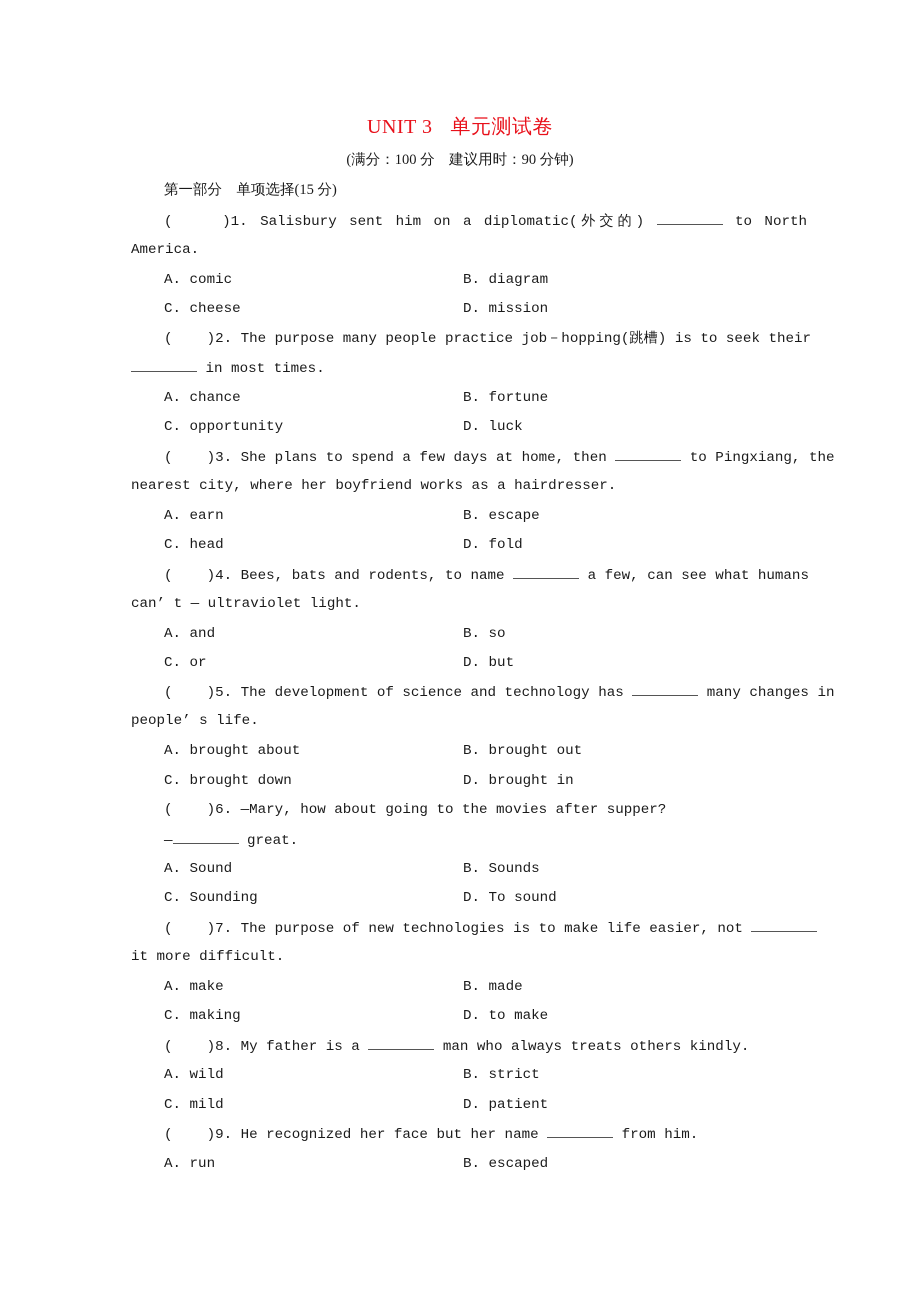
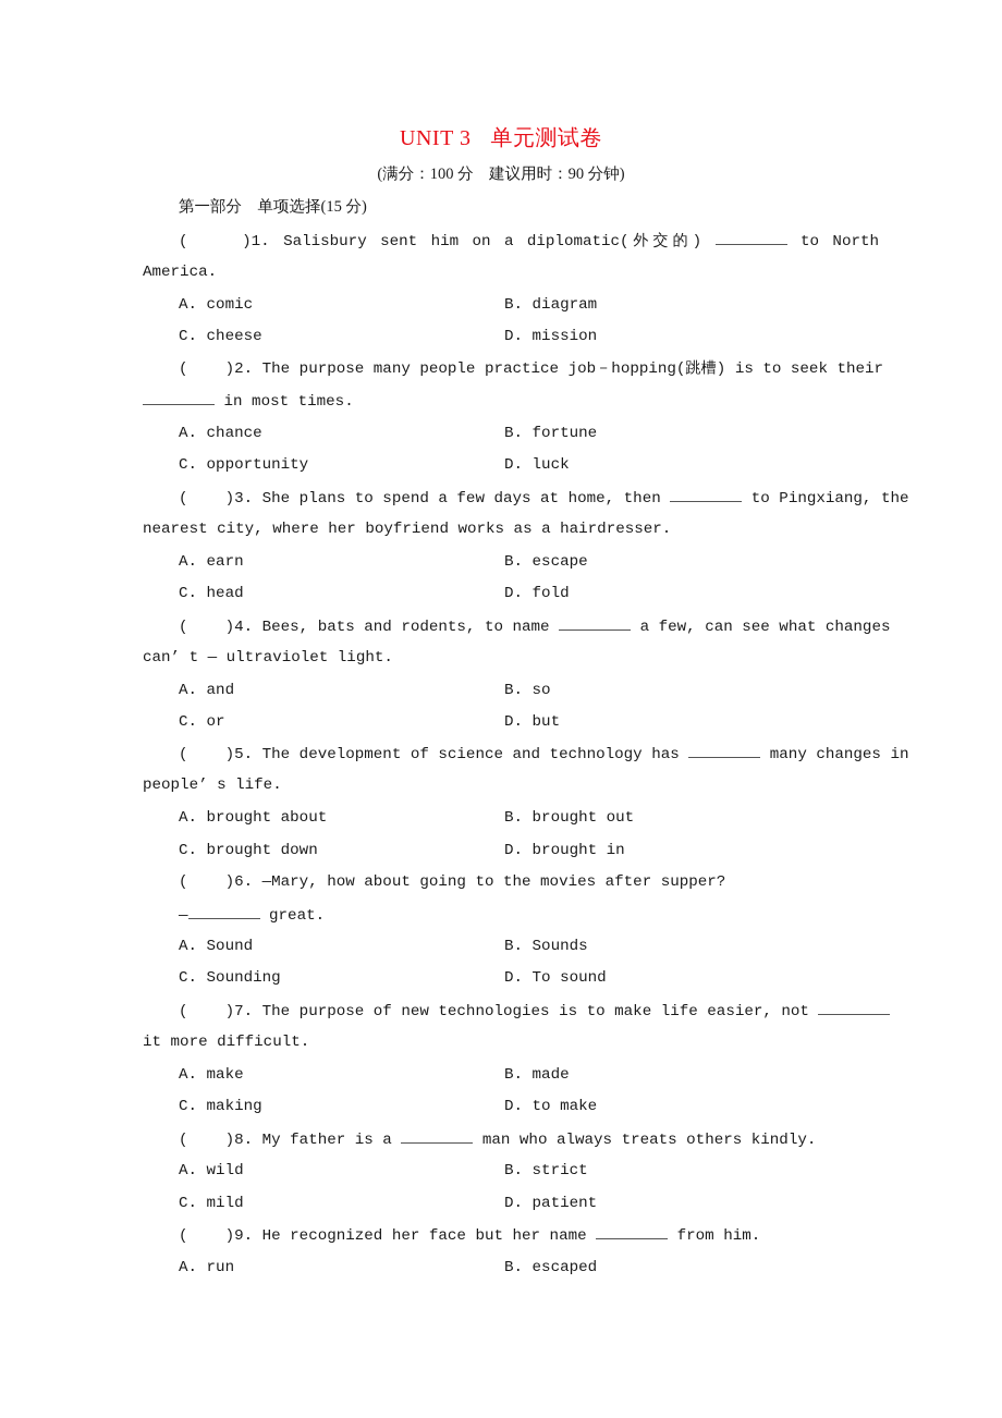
  UNIT 3 单元测试卷
  (满分：100 分 建议用时：90 分钟)
  第一部分 单项选择(15 分)
  ( )1. Salisbury sent him on a diplomatic(外交的) to North
  America.
  A. comic
  B. diagram
  C. cheese
  D. mission
  ( )2. The purpose many people practice job－hopping(跳槽) is to seek their
  in most times.
  A. chance
  B. fortune
  C. opportunity
  D. luck
  ( )3. She plans to spend a few days at home, then to Pingxiang, the
  nearest city, where her boyfriend works as a hairdresser.
  A. earn
  B. escape
  C. head
  D. fold
- ( )4. Bees, bats and rodents, to name a few, can see what humans
+ ( )4. Bees, bats and rodents, to name a few, can see what changes
  can’ t — ultraviolet light.
  A. and
  B. so
  C. or
  D. but
  ( )5. The development of science and technology has many changes in
  people’ s life.
  A. brought about
  B. brought out
  C. brought down
  D. brought in
  ( )6. —Mary, how about going to the movies after supper?
  — great.
  A. Sound
  B. Sounds
  C. Sounding
  D. To sound
  ( )7. The purpose of new technologies is to make life easier, not
  it more difficult.
  A. make
  B. made
  C. making
  D. to make
  ( )8. My father is a man who always treats others kindly.
  A. wild
  B. strict
  C. mild
  D. patient
  ( )9. He recognized her face but her name from him.
  A. run
  B. escaped
